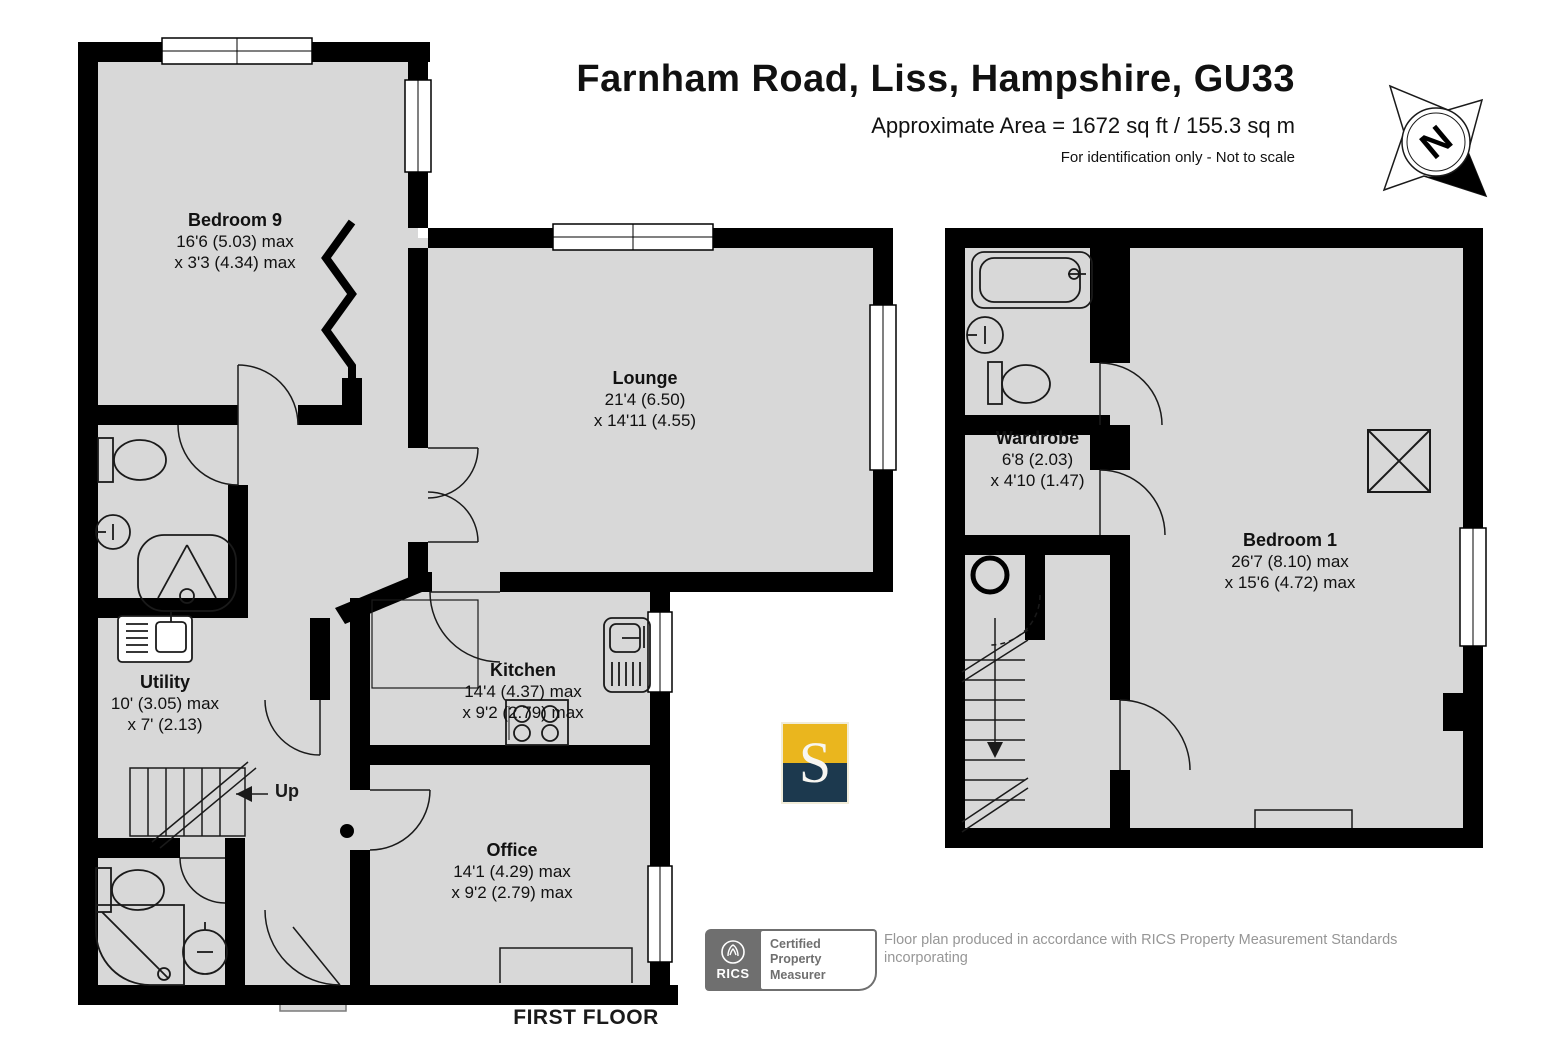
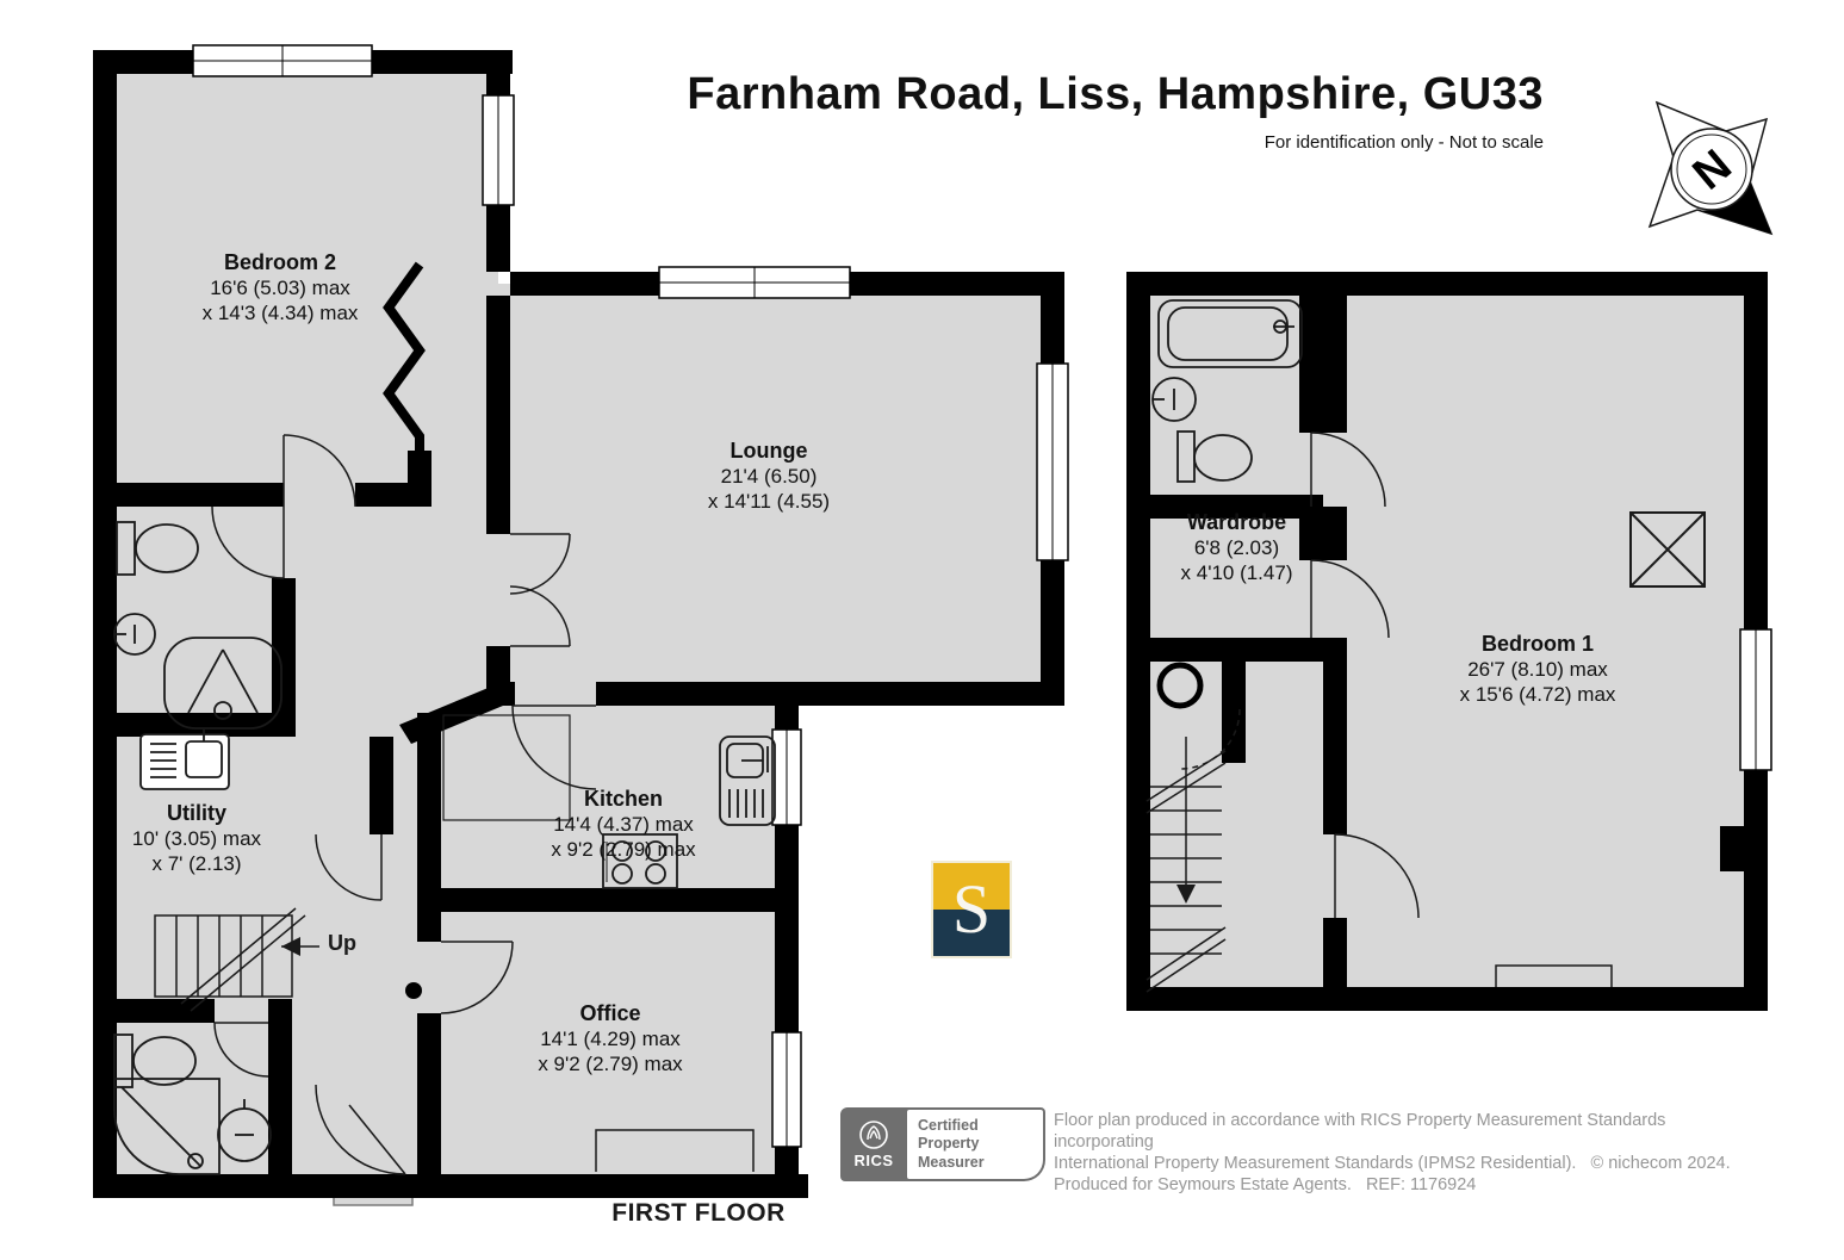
  Farnham Road, Liss, Hampshire, GU33
- Approximate Area = 1672 sq ft / 155.3 sq m
  For identification only - Not to scale
- Bedroom 9
+ Bedroom 2
  16'6 (5.03) max
- x 3'3 (4.34) max
+ x 14'3 (4.34) max
  Lounge
  21'4 (6.50)
  x 14'11 (4.55)
  Kitchen
  14'4 (4.37) max
  x 9'2 (2.79) max
  Office
  14'1 (4.29) max
  x 9'2 (2.79) max
  Utility
  10' (3.05) max
  x 7' (2.13)
  Wardrobe
  6'8 (2.03)
  x 4'10 (1.47)
  Bedroom 1
  26'7 (8.10) max
  x 15'6 (4.72) max
  Up
  FIRST FLOOR
  S
  RICS
  Certified
  Property
  Measurer
  Floor plan produced in accordance with RICS Property Measurement Standards incorporating
+ International Property Measurement Standards (IPMS2 Residential). © nichecom 2024.
+ Produced for Seymours Estate Agents. REF: 1176924
